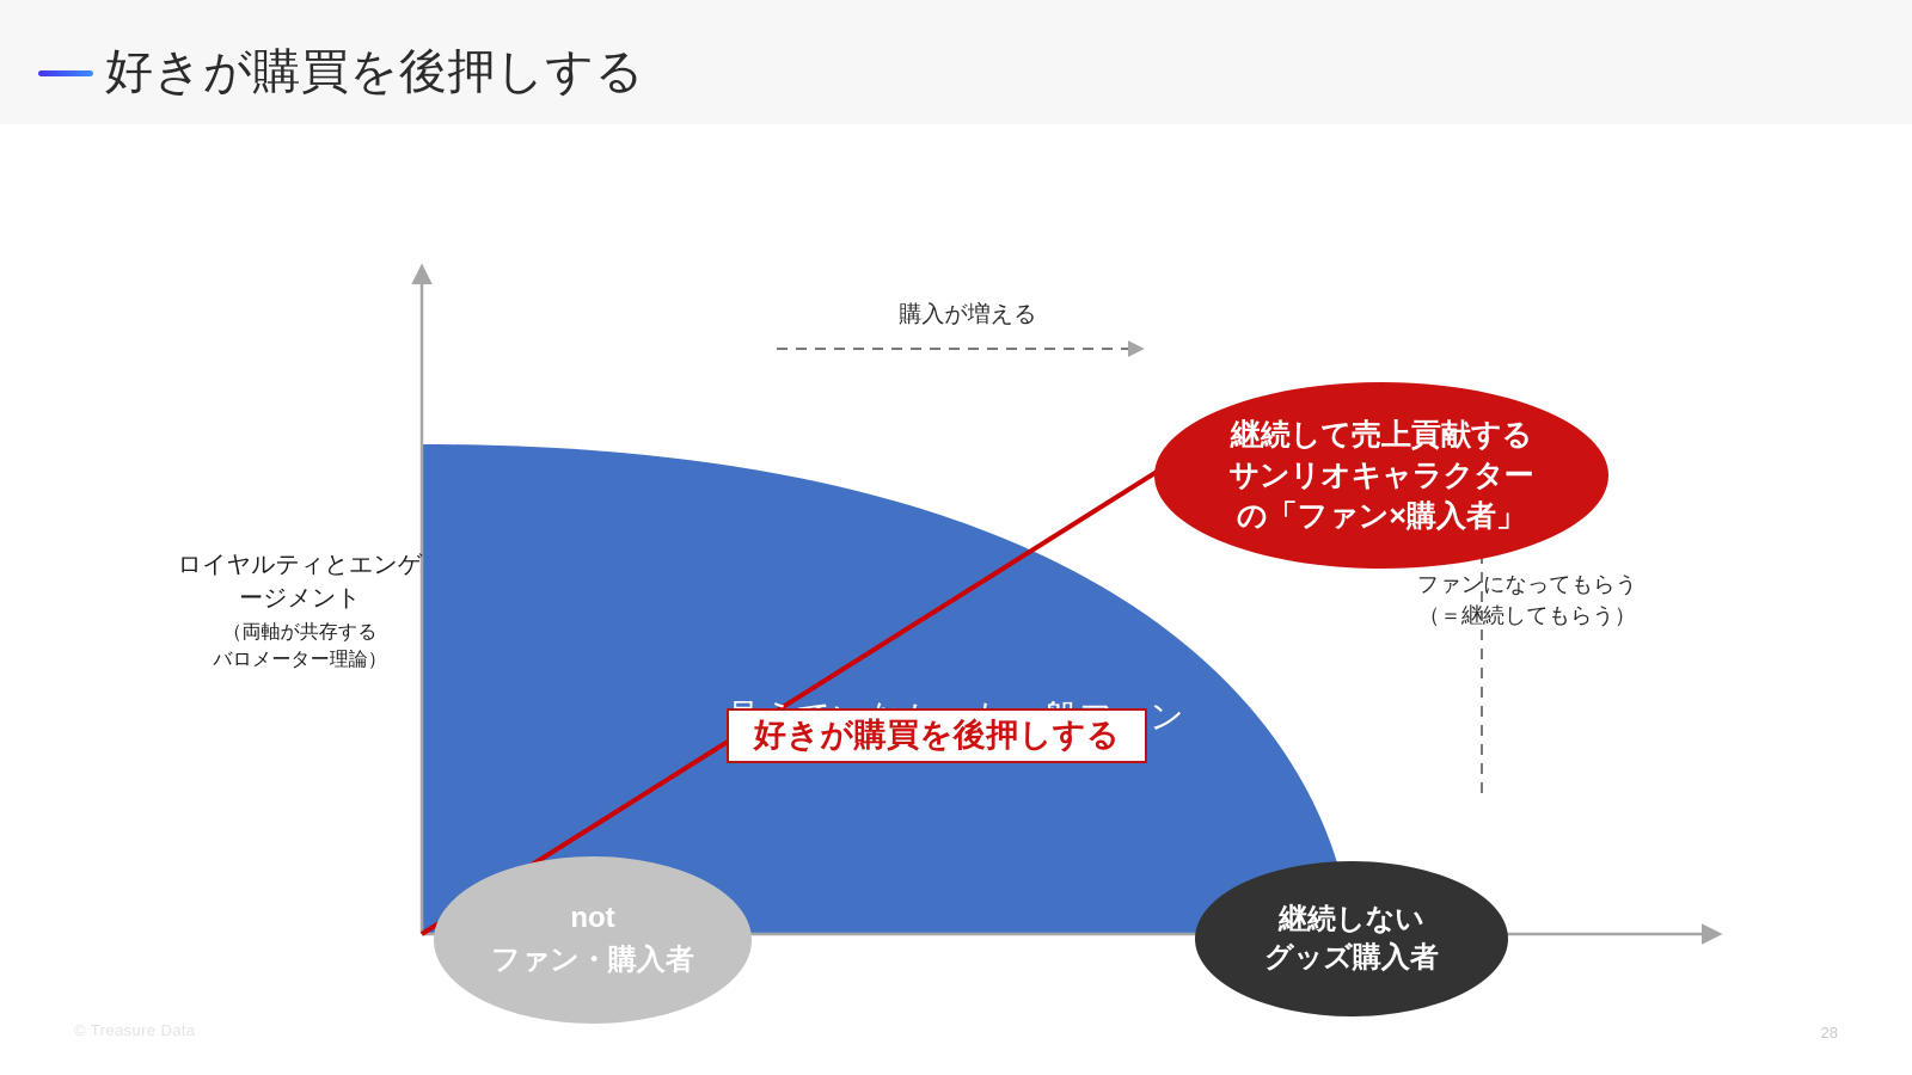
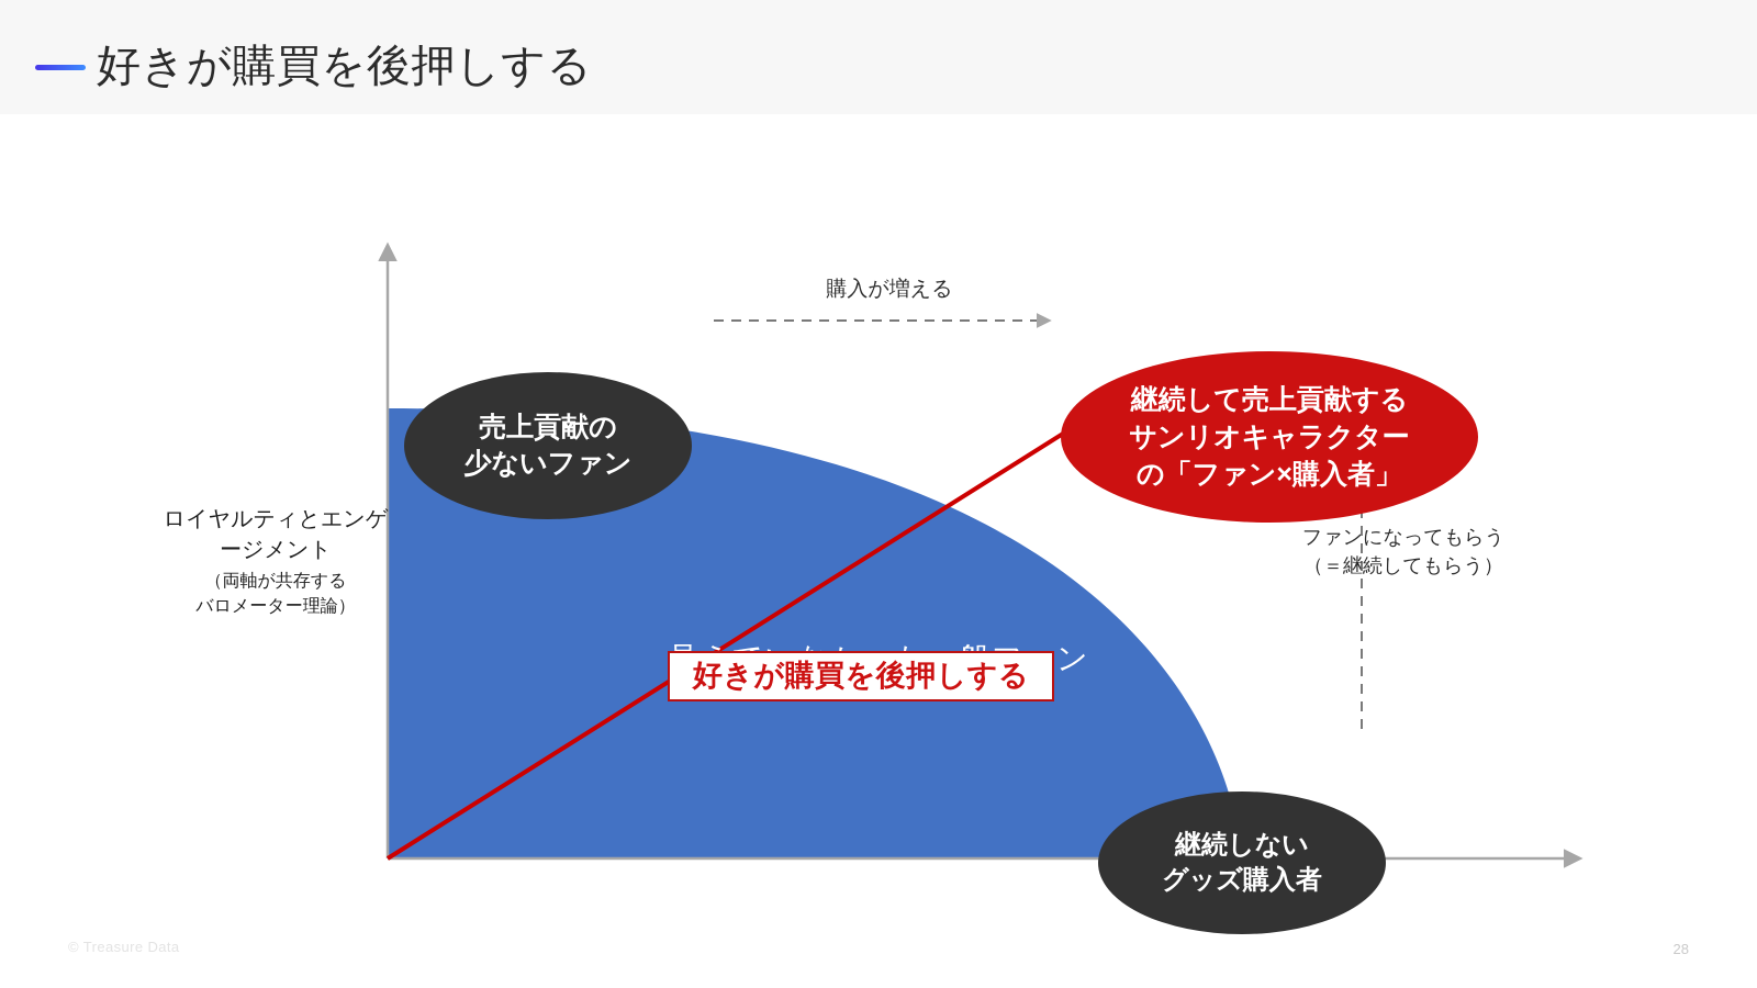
  好きが購買を後押しする
+ 売上貢献の
+ 少ないファン
  継続して売上貢献する
  サンリオキャラクター
  の「ファン×購入者」
- not
- ファン・購入者
  継続しない
  グッズ購入者
  ロイヤルティとエンゲージメント
  （両軸が共存する
  バロメーター理論）
  購入が増える
  ファンになってもらう
  （＝継続してもらう）
  好きが購買を後押しする
  © Treasure Data
  28
